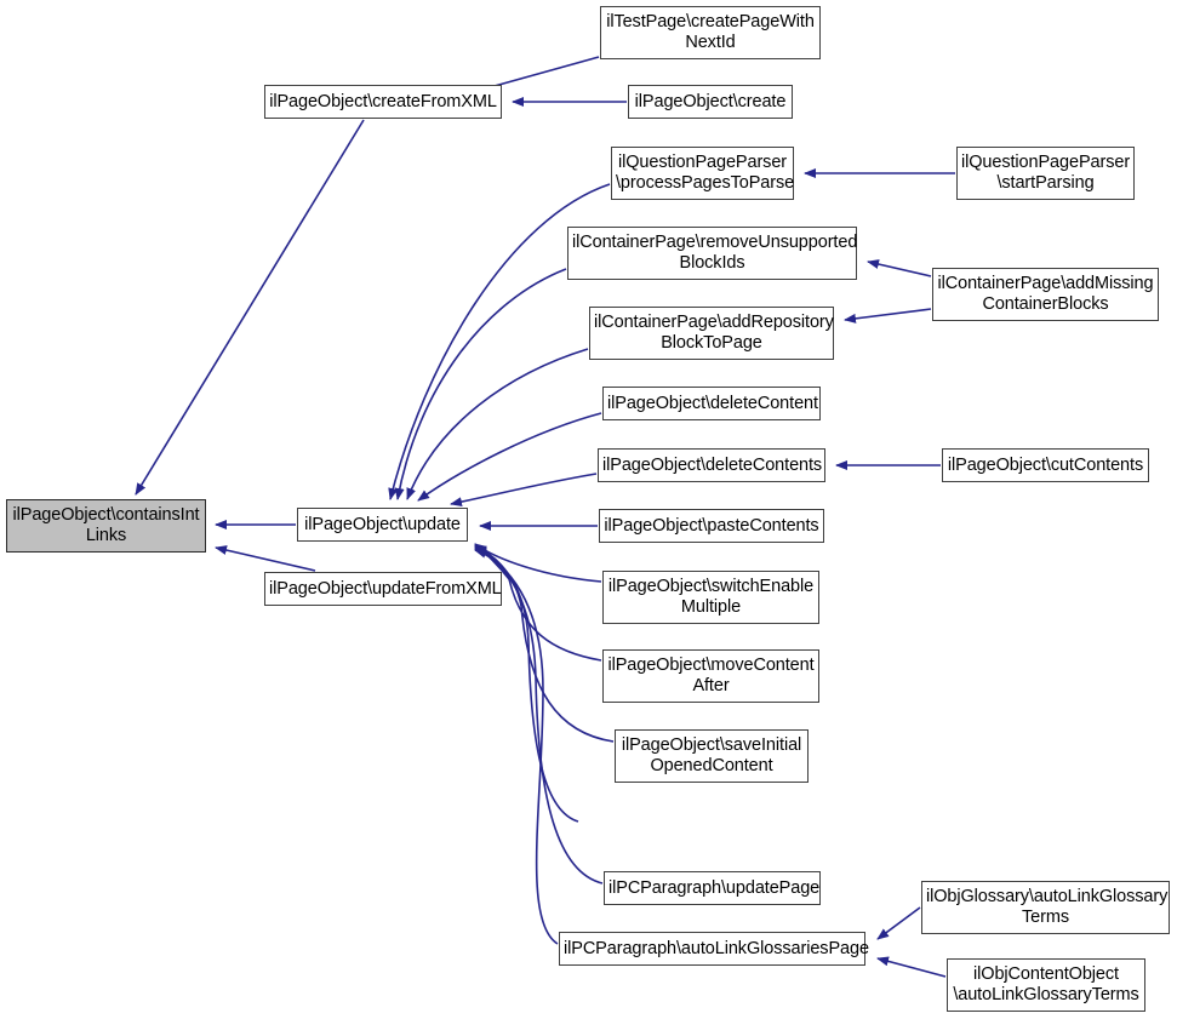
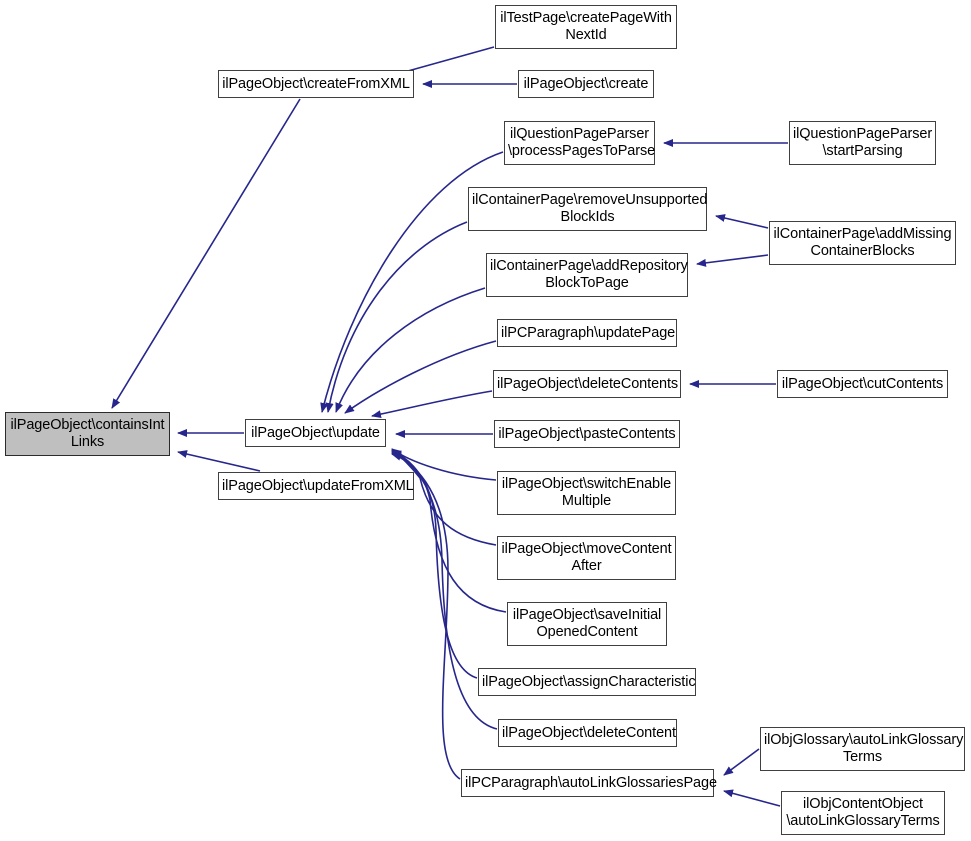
  ilPageObject\containsInt
  Links
  ilPageObject\createFromXML
  ilPageObject\update
  ilPageObject\updateFromXML
  ilTestPage\createPageWith
  NextId
  ilPageObject\create
  ilQuestionPageParser
  \processPagesToParse
  ilQuestionPageParser
  \startParsing
  ilContainerPage\removeUnsupported
  BlockIds
  ilContainerPage\addMissing
  ContainerBlocks
  ilContainerPage\addRepository
  BlockToPage
- ilPageObject\deleteContent
+ ilPCParagraph\updatePage
  ilPageObject\deleteContents
  ilPageObject\cutContents
  ilPageObject\pasteContents
  ilPageObject\switchEnable
  Multiple
  ilPageObject\moveContent
  After
  ilPageObject\saveInitial
  OpenedContent
+ ilPageObject\assignCharacteristic
- ilPCParagraph\updatePage
+ ilPageObject\deleteContent
  ilPCParagraph\autoLinkGlossariesPage
  ilObjGlossary\autoLinkGlossary
  Terms
  ilObjContentObject
  \autoLinkGlossaryTerms
